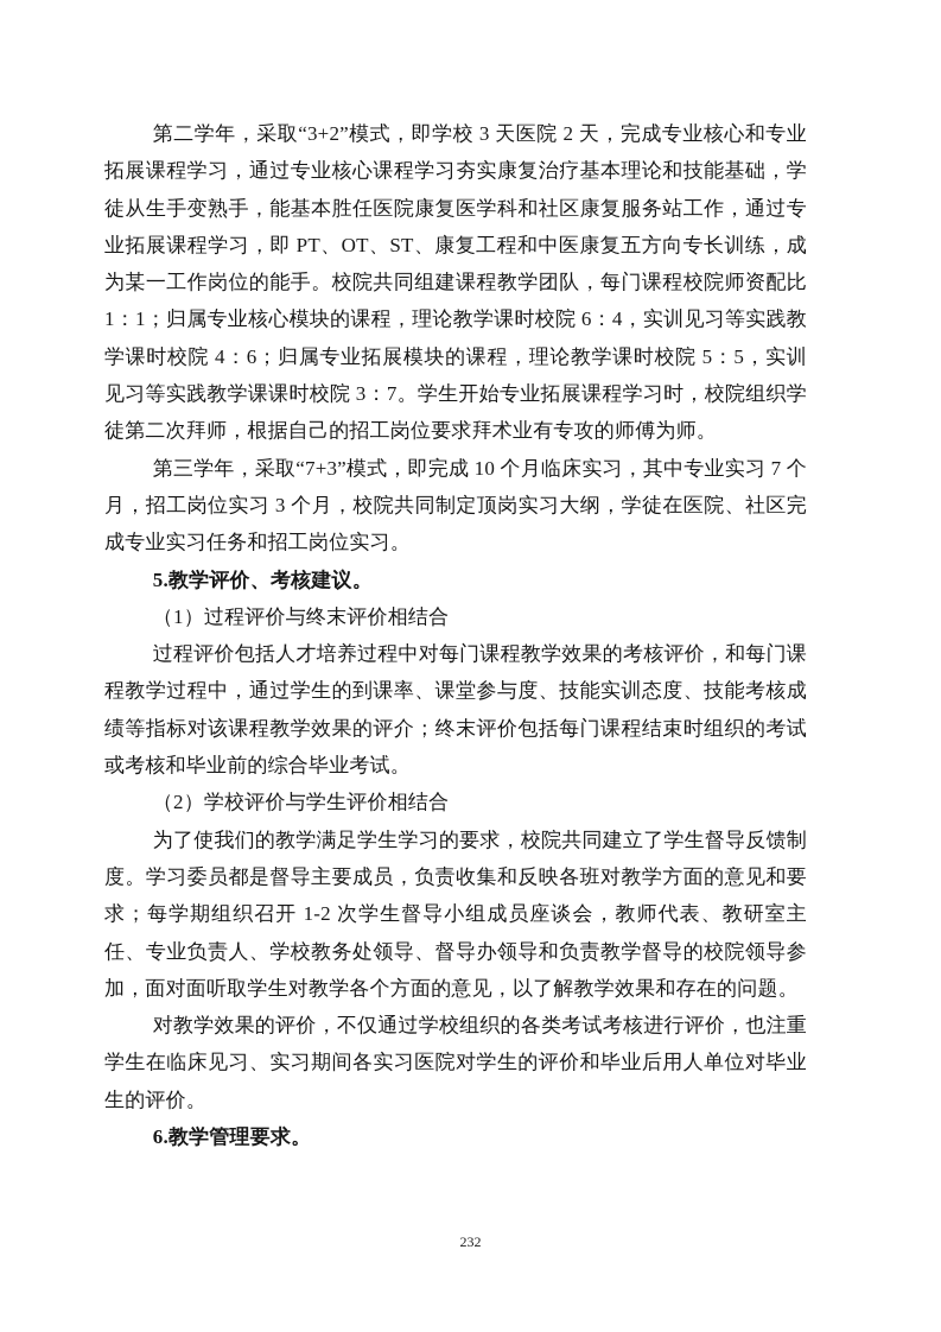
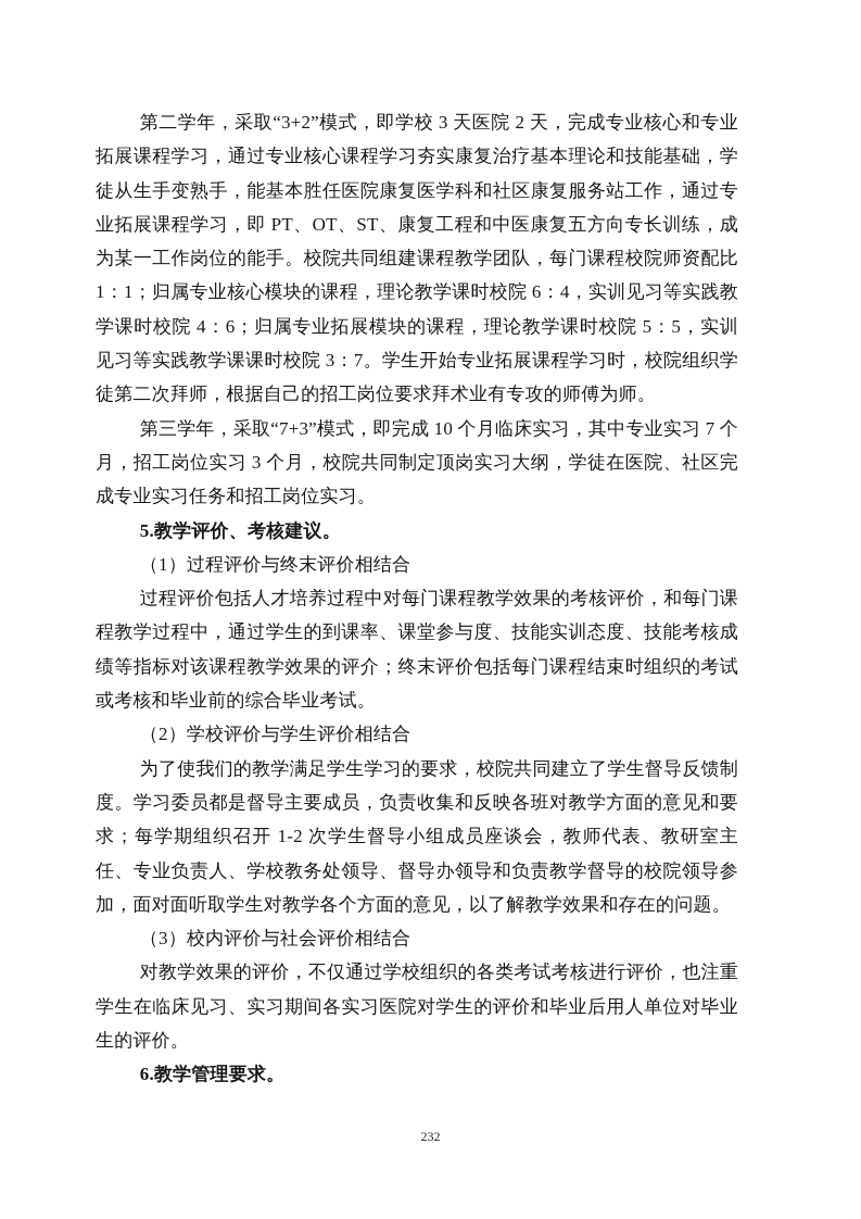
  第二学年，采取“3+2”模式，即学校 3 天医院 2 天，完成专业核心和专业拓展课程学习，通过专业核心课程学习夯实康复治疗基本理论和技能基础，学徒从生手变熟手，能基本胜任医院康复医学科和社区康复服务站工作，通过专业拓展课程学习，即 PT、OT、ST、康复工程和中医康复五方向专长训练，成为某一工作岗位的能手。校院共同组建课程教学团队，每门课程校院师资配比 1：1；归属专业核心模块的课程，理论教学课时校院 6：4，实训见习等实践教学课时校院 4：6；归属专业拓展模块的课程，理论教学课时校院 5：5，实训见习等实践教学课课时校院 3：7。学生开始专业拓展课程学习时，校院组织学徒第二次拜师，根据自己的招工岗位要求拜术业有专攻的师傅为师。
  第三学年，采取“7+3”模式，即完成 10 个月临床实习，其中专业实习 7 个月，招工岗位实习 3 个月，校院共同制定顶岗实习大纲，学徒在医院、社区完成专业实习任务和招工岗位实习。
  5.教学评价、考核建议。
  （1）过程评价与终末评价相结合
  过程评价包括人才培养过程中对每门课程教学效果的考核评价，和每门课程教学过程中，通过学生的到课率、课堂参与度、技能实训态度、技能考核成绩等指标对该课程教学效果的评介；终末评价包括每门课程结束时组织的考试或考核和毕业前的综合毕业考试。
  （2）学校评价与学生评价相结合
  为了使我们的教学满足学生学习的要求，校院共同建立了学生督导反馈制度。学习委员都是督导主要成员，负责收集和反映各班对教学方面的意见和要求；每学期组织召开 1-2 次学生督导小组成员座谈会，教师代表、教研室主任、专业负责人、学校教务处领导、督导办领导和负责教学督导的校院领导参加，面对面听取学生对教学各个方面的意见，以了解教学效果和存在的问题。
+ （3）校内评价与社会评价相结合
  对教学效果的评价，不仅通过学校组织的各类考试考核进行评价，也注重学生在临床见习、实习期间各实习医院对学生的评价和毕业后用人单位对毕业生的评价。
  6.教学管理要求。
  232
